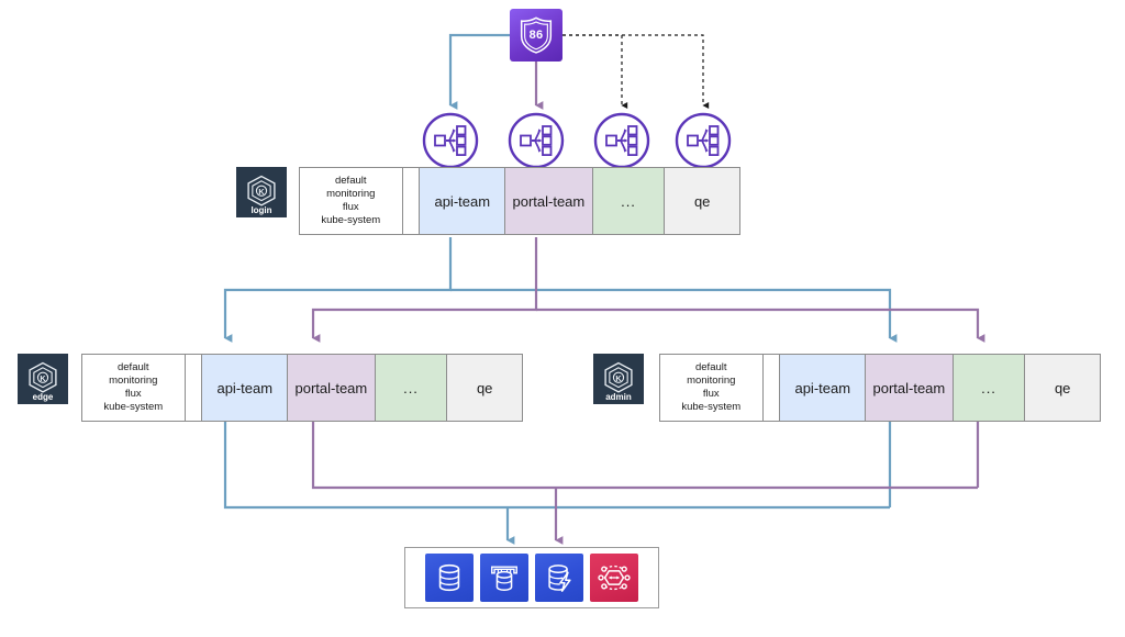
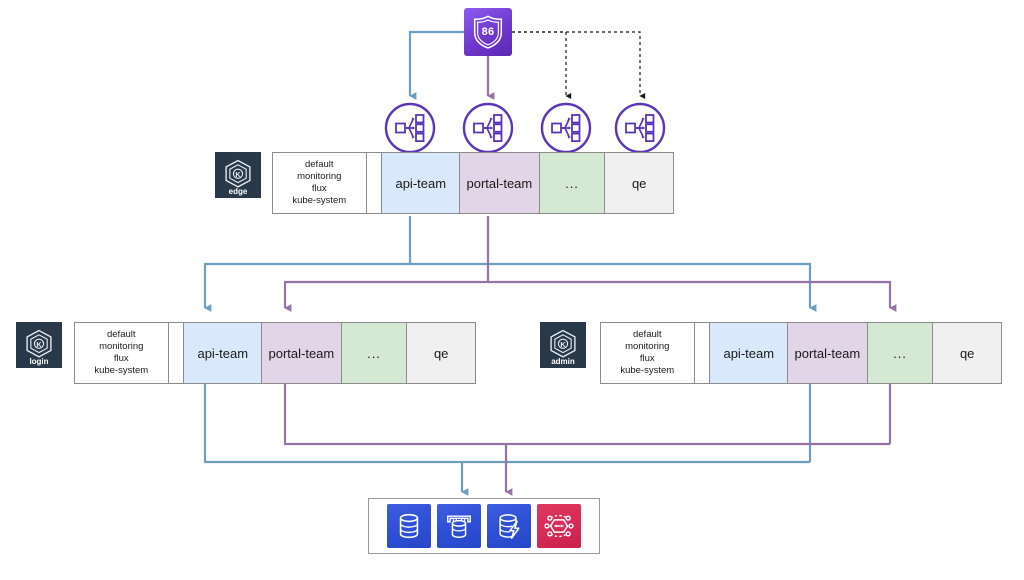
  86
  K
- login
+ edge
  default
  monitoring
  flux
  kube-system
  api-team
  portal-team
  ...
  qe
  K
- edge
+ login
  default
  monitoring
  flux
  kube-system
  api-team
  portal-team
  ...
  qe
  K
  admin
  default
  monitoring
  flux
  kube-system
  api-team
  portal-team
  ...
  qe
